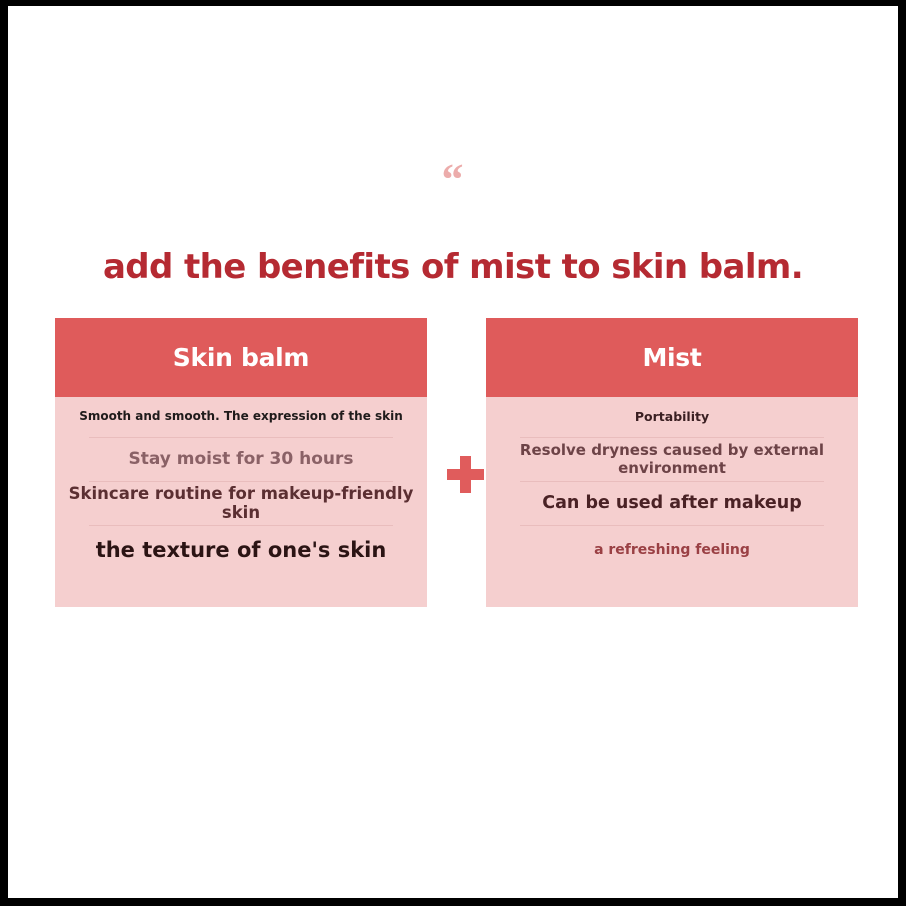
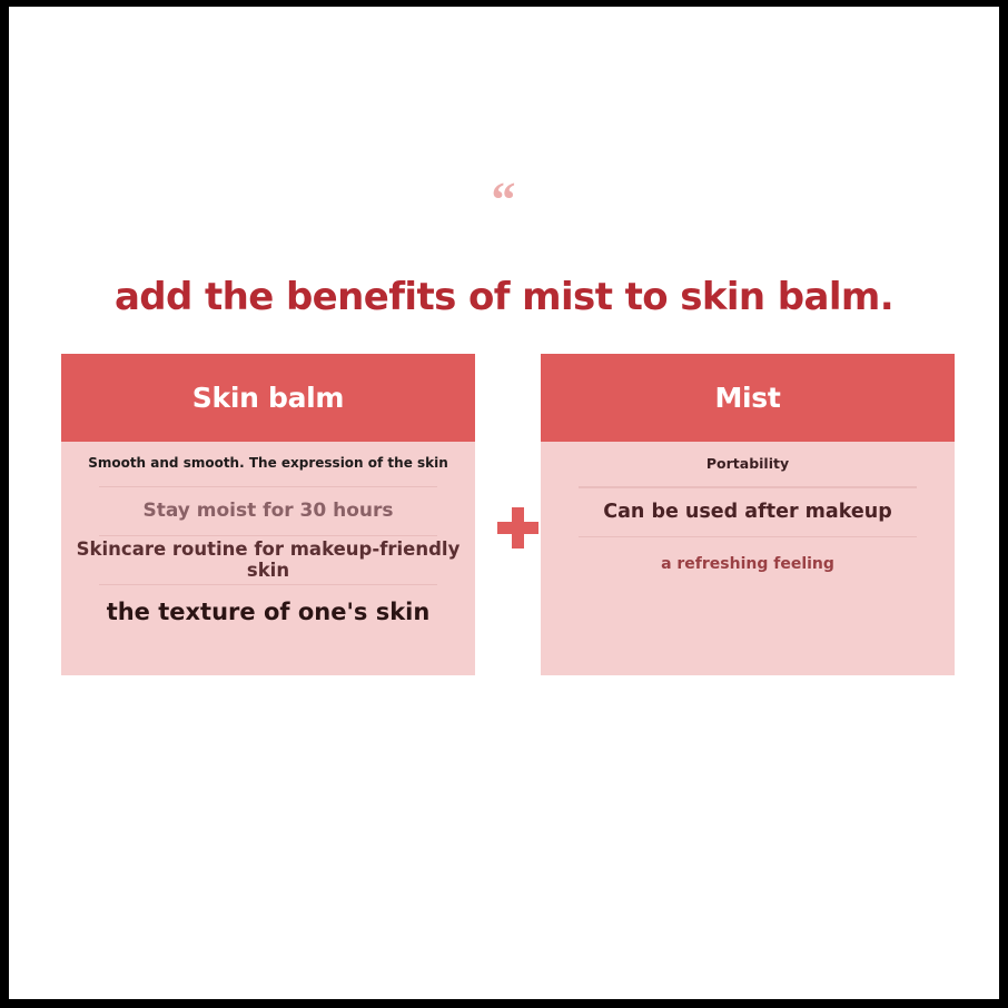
  “
  add the benefits of mist to skin balm.
  Skin balm
  Smooth and smooth. The expression of the skin
  Stay moist for 30 hours
  Skincare routine for makeup-friendly skin
  the texture of one's skin
  Mist
  Portability
- Resolve dryness caused by external environment
  Can be used after makeup
  a refreshing feeling
